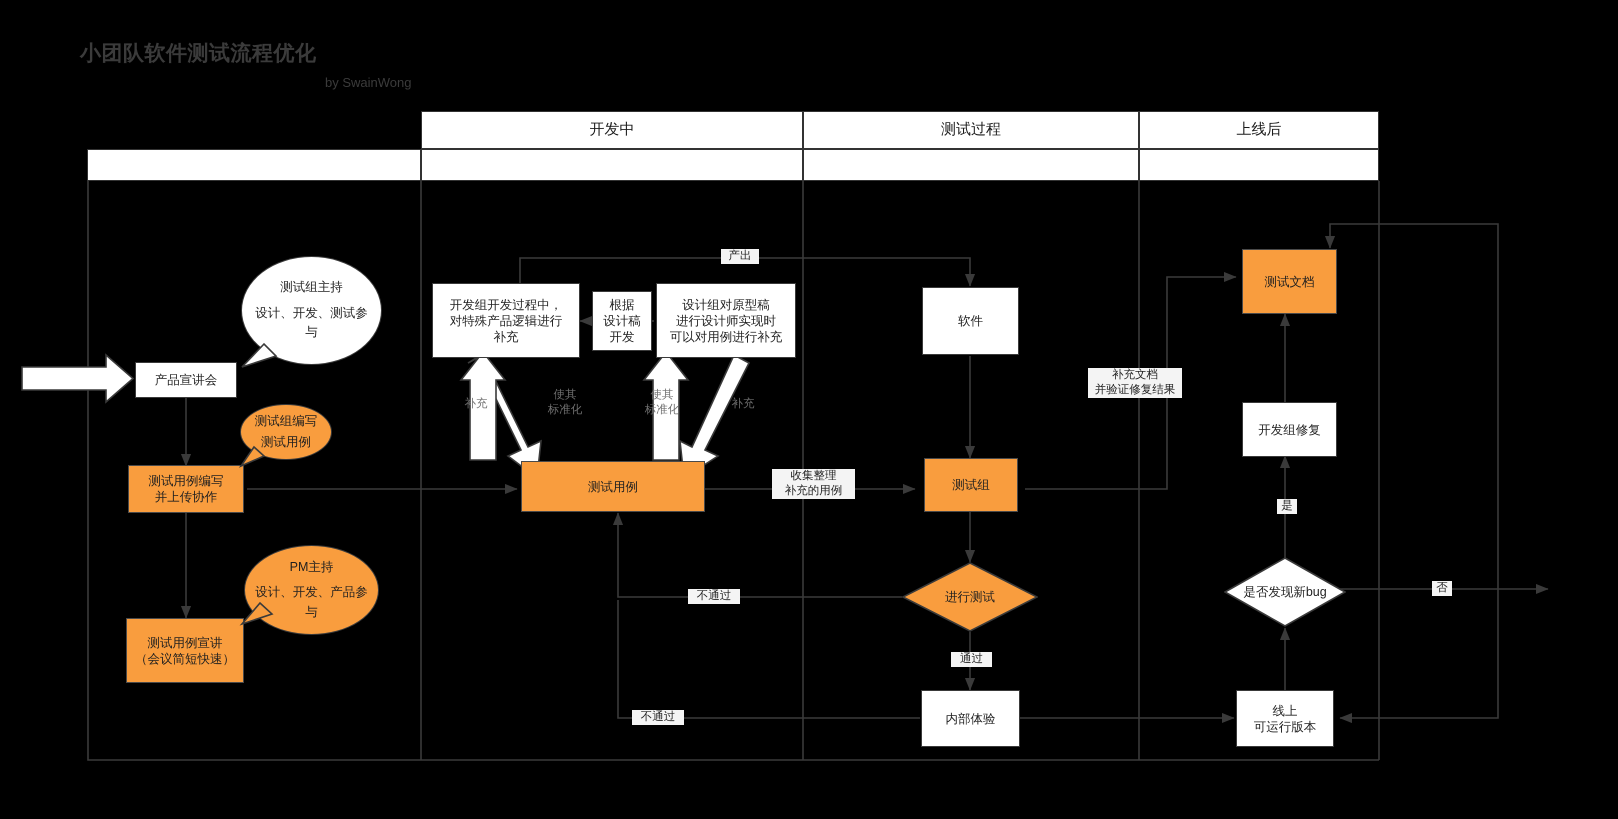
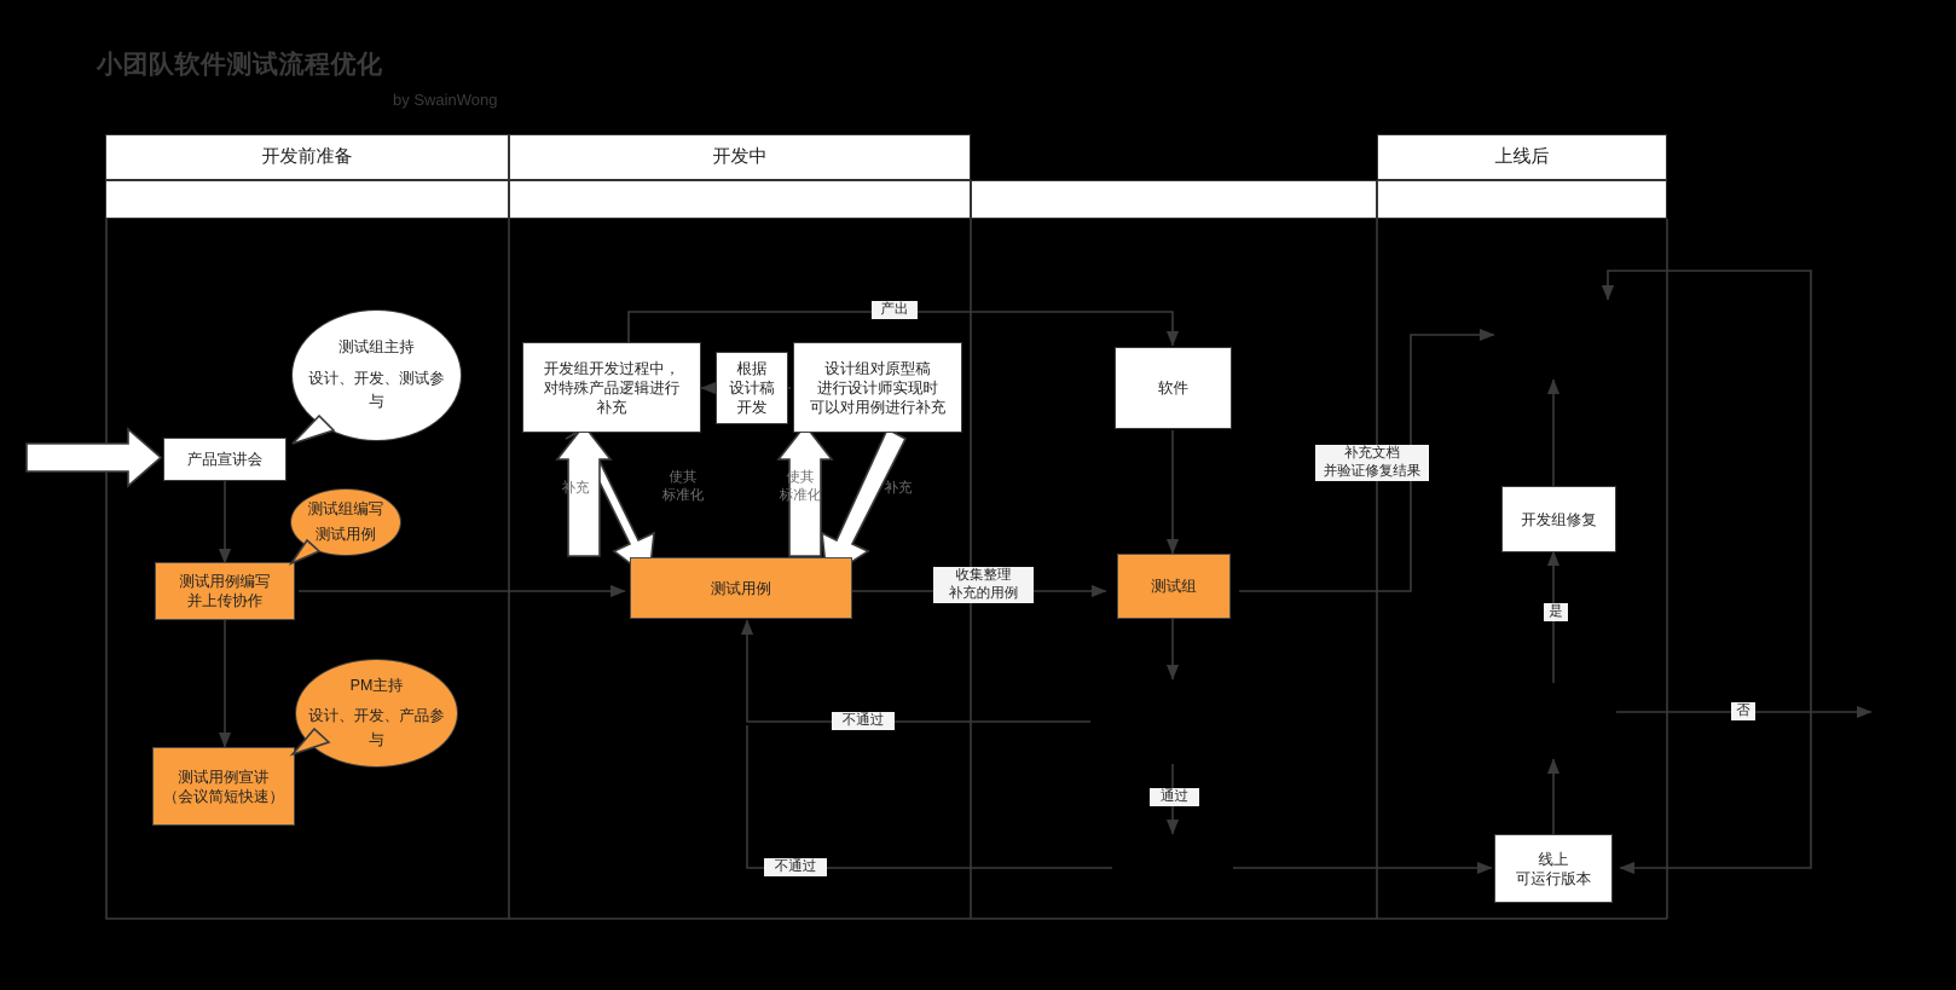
  小团队软件测试流程优化
  by SwainWong
+ 开发前准备
  开发中
- 测试过程
  上线后
  产品宣讲会
  测试用例编写
  并上传协作
  测试用例宣讲
  （会议简短快速）
  测试组主持
  设计、开发、测试参
  与
  测试组编写
  测试用例
  PM主持
  设计、开发、产品参
  与
  开发组开发过程中，
  对特殊产品逻辑进行
  补充
  根据
  设计稿
  开发
  设计组对原型稿
  进行设计师实现时
  可以对用例进行补充
  测试用例
  软件
  测试组
- 进行测试
- 内部体验
- 测试文档
  开发组修复
- 是否发现新bug
  线上
  可运行版本
  产出
  补充
  补充
  使其
  标准化
  使其
  标准化
  收集整理
  补充的用例
  不通过
  不通过
  通过
  补充文档
  并验证修复结果
  是
  否
